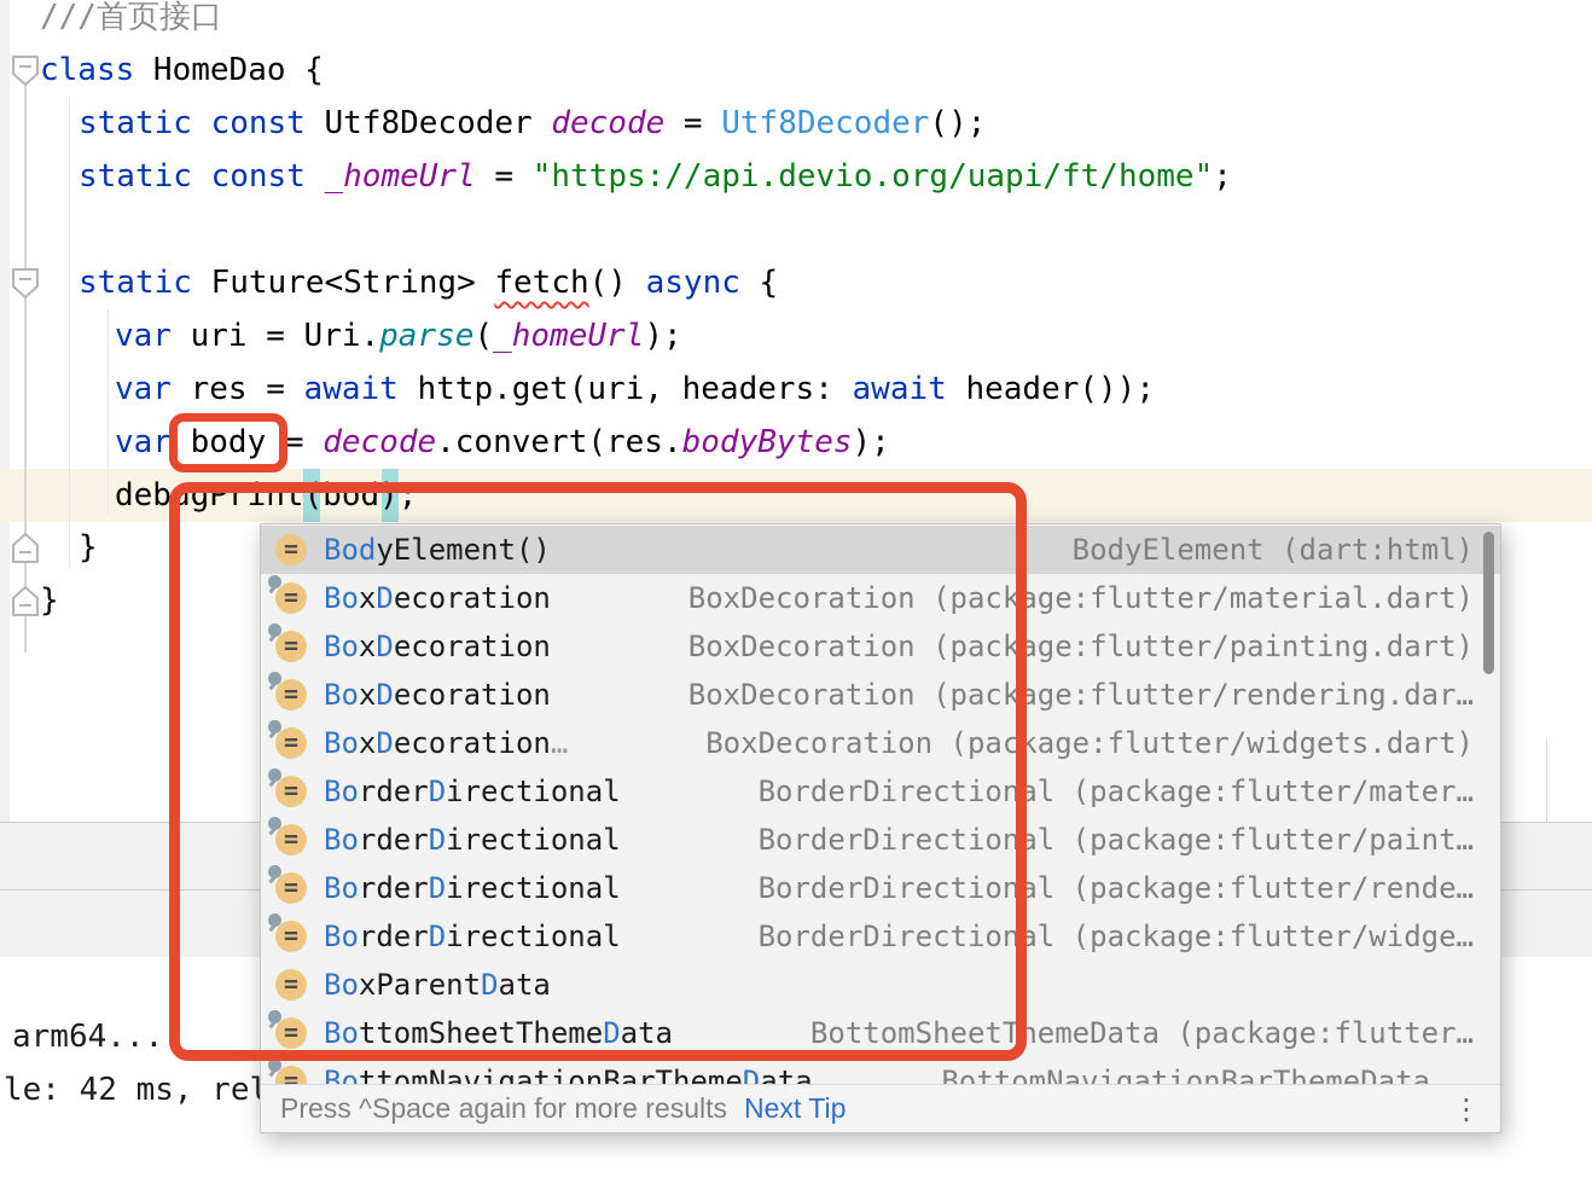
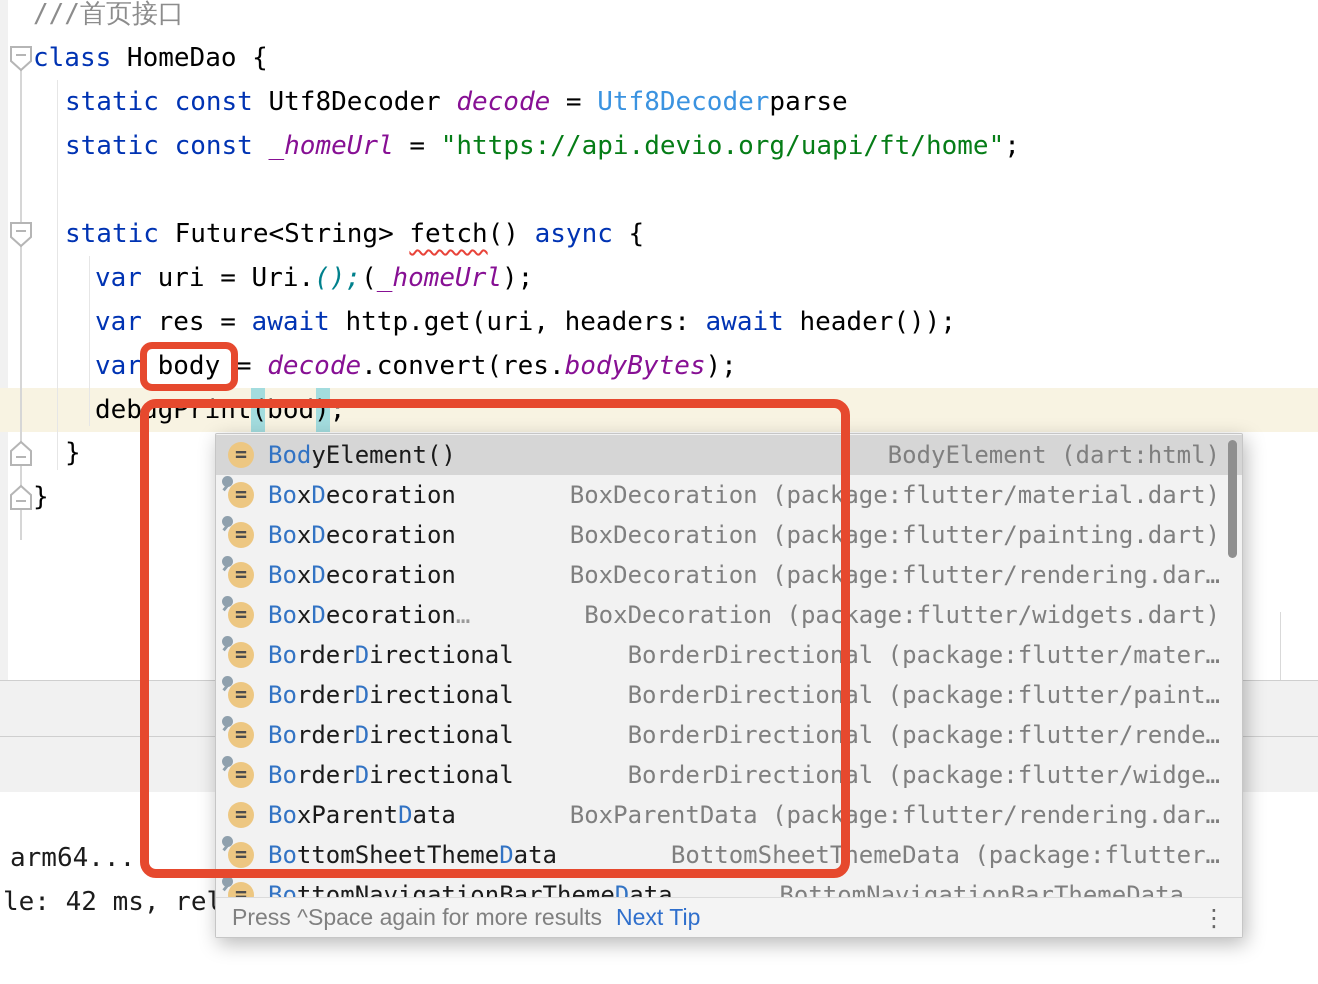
  ///首页接口
  class HomeDao {
- static const Utf8Decoder decode = Utf8Decoder();
+ static const Utf8Decoder decode = Utf8Decoderparse
  static const _homeUrl = "https://api.devio.org/uapi/ft/home";
  static Future<String> fetch() async {
- var uri = Uri.parse(_homeUrl);
+ var uri = Uri.();(_homeUrl);
  var res = await http.get(uri, headers: await header());
  var body = decode.convert(res.bodyBytes);
  debugPrint(bod);
  }
  }
  arm64...
  le: 42 ms, re
  BodyElement()
  BodyElement (dart:html)
  BoxDecoration
  BoxDecoration (package:flutter/material.dart)
  BoxDecoration
  BoxDecoration (package:flutter/painting.dart)
  BoxDecoration
  BoxDecoration (package:flutter/rendering.dar…
  BoxDecoration…
  BoxDecoration (package:flutter/widgets.dart)
  BorderDirectional
  BorderDirectional (package:flutter/mater…
  BorderDirectional
  BorderDirectional (package:flutter/paint…
  BorderDirectional
  BorderDirectional (package:flutter/rende…
  BorderDirectional
  BorderDirectional (package:flutter/widge…
  BoxParentData
+ BoxParentData (package:flutter/rendering.dar…
  BottomSheetThemeData
  BottomSheetThemeData (package:flutter…
  BottomNavigationBarThemeData
  BottomNavigationBarThemeData
  Press ^Space again for more results
  Next Tip
  ⋮
